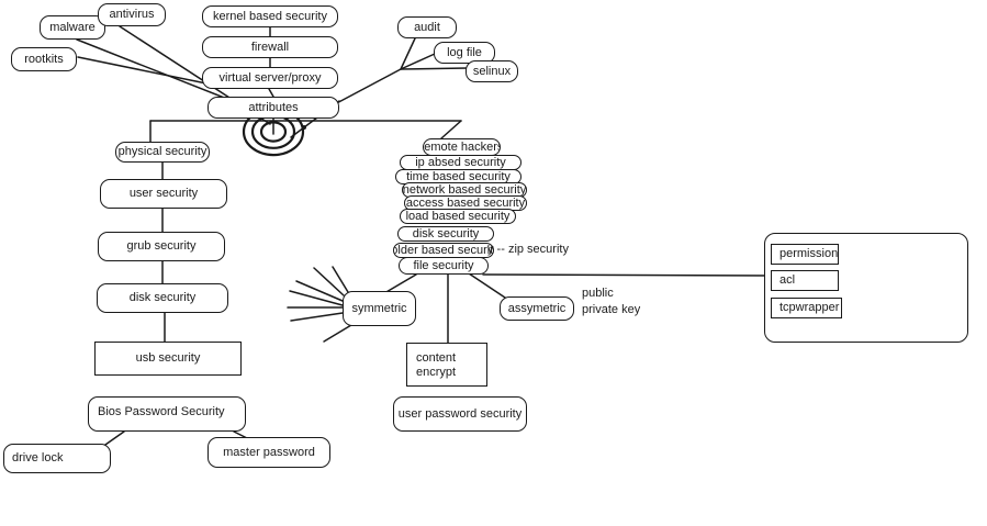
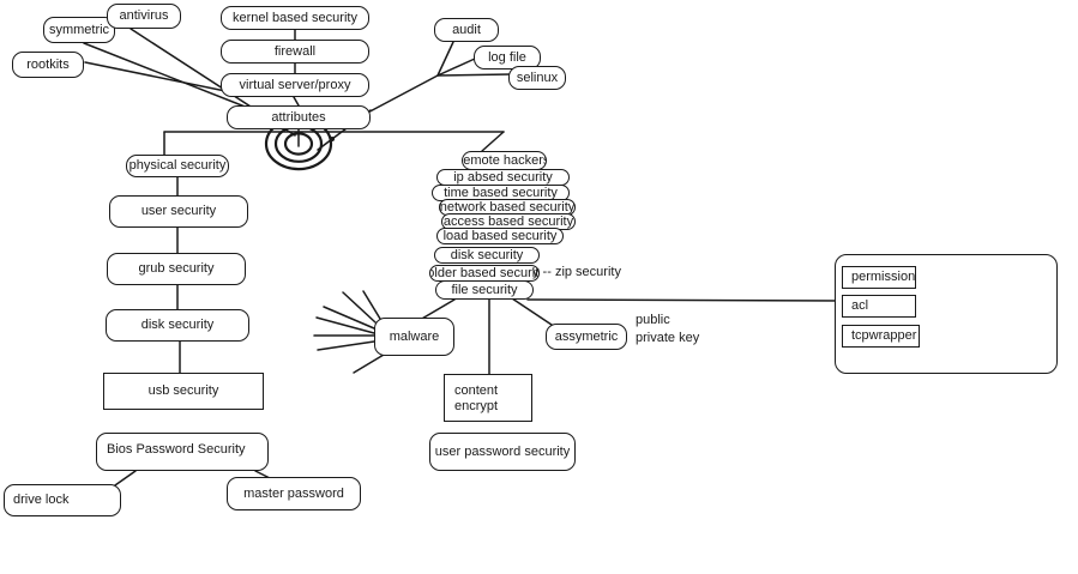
  rootkits
- malware
+ symmetric
  antivirus
  kernel based security
  firewall
  virtual server/proxy
  attributes
  audit
  log file
  selinux
  physical security
  user security
  grub security
  disk security
  usb security
  Bios Password Security
  drive lock
  master password
  emote hacker
  ip absed security
  time based security
  network based security
  access based security
  load based security
  disk security
  older based securit
  file security
- symmetric
+ malware
  assymetric
  content
  encrypt
  user password security
  permission
  acl
  tcpwrapper
  public
  private key
  y -- zip security
